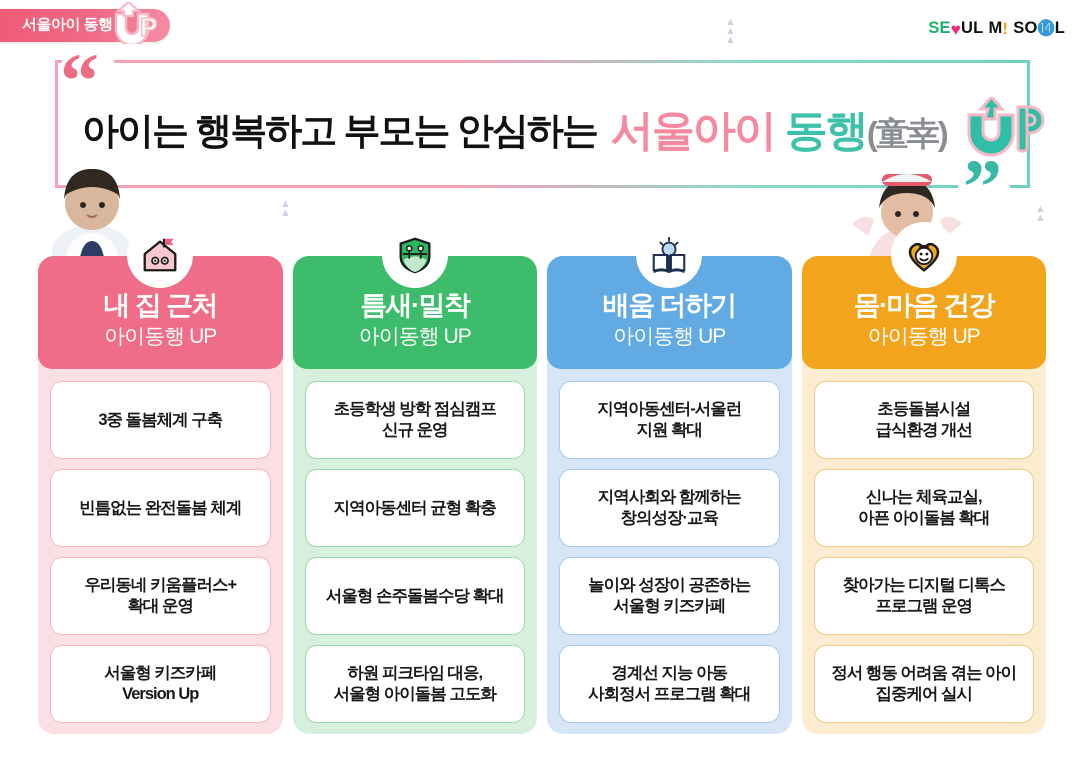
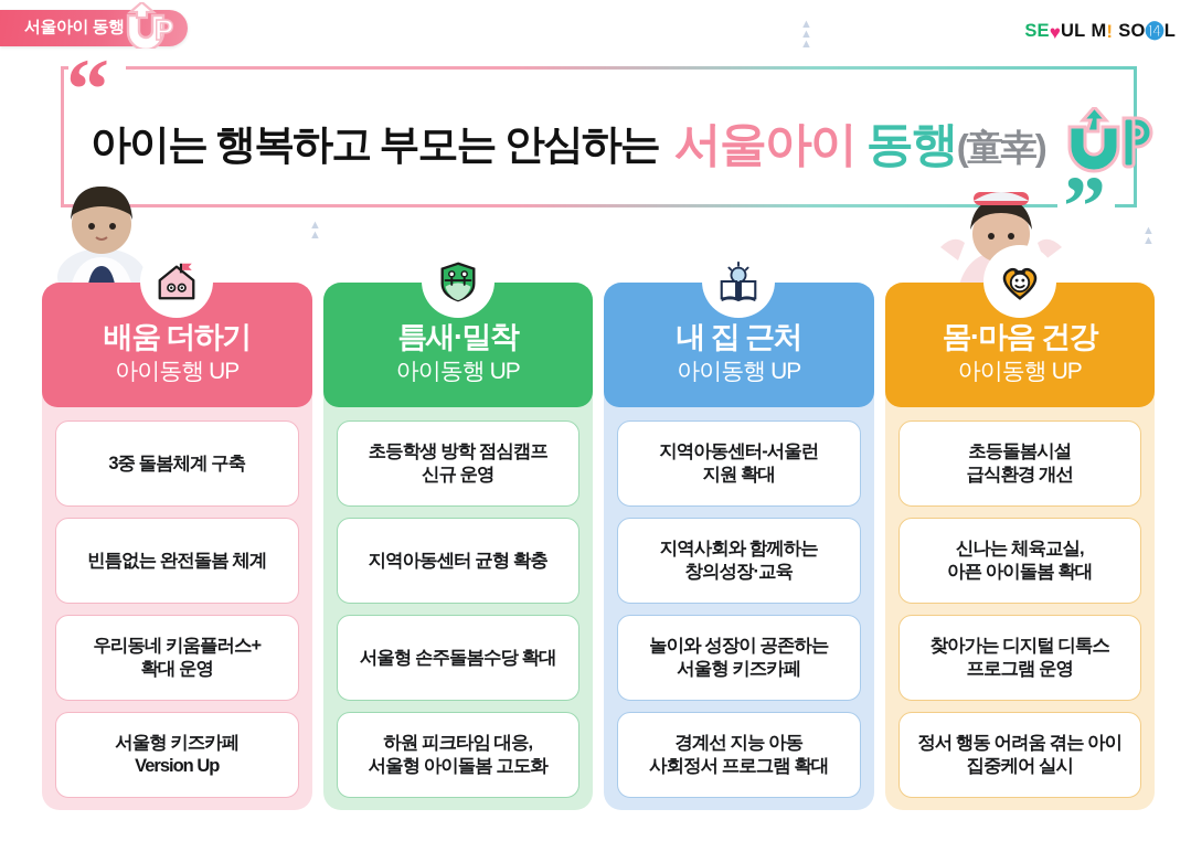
  서울아이 동행
  P
  SE
  ♥
  UL
  M
  !
  SO
  ⓮
  L
  ▲
  ▲
  ▲
  ▲
  ▲
  ▲
  ▲
  “
  ”
  아이는 행복하고 부모는 안심하는
  서울아이 동행(童幸)
- 내 집 근처
+ 배움 더하기
  아이동행 UP
  3중 돌봄체계 구축
  빈틈없는 완전돌봄 체계
  우리동네 키움플러스+
  확대 운영
  서울형 키즈카페
  Version Up
  틈새·밀착
  아이동행 UP
  초등학생 방학 점심캠프
  신규 운영
  지역아동센터 균형 확충
  서울형 손주돌봄수당 확대
  하원 피크타임 대응,
  서울형 아이돌봄 고도화
- 배움 더하기
+ 내 집 근처
  아이동행 UP
  지역아동센터-서울런
  지원 확대
  지역사회와 함께하는
  창의성장·교육
  놀이와 성장이 공존하는
  서울형 키즈카페
  경계선 지능 아동
  사회정서 프로그램 확대
  몸·마음 건강
  아이동행 UP
  초등돌봄시설
  급식환경 개선
  신나는 체육교실,
  아픈 아이돌봄 확대
  찾아가는 디지털 디톡스
  프로그램 운영
  정서 행동 어려움 겪는 아이
  집중케어 실시
